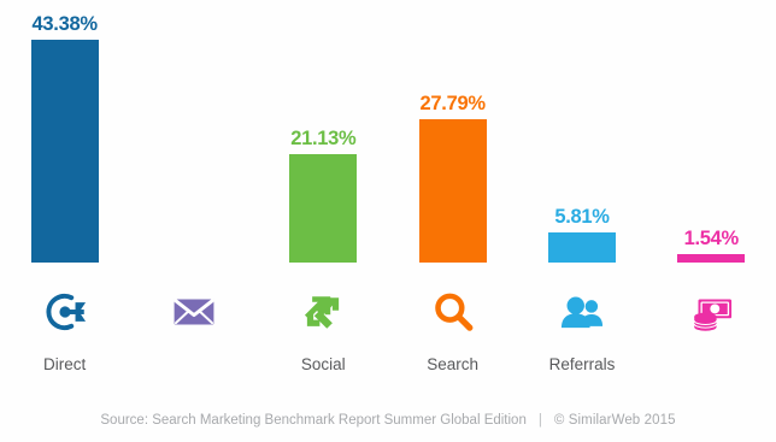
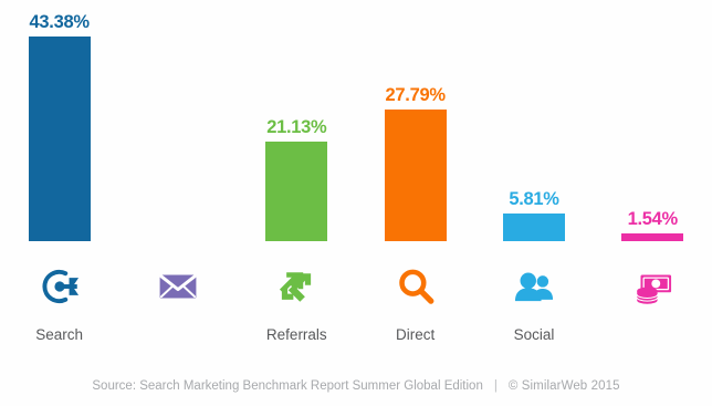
  43.38%
  21.13%
  27.79%
  5.81%
  1.54%
- Direct
+ Search
- Social
+ Referrals
- Search
+ Direct
- Referrals
+ Social
  Source: Search Marketing Benchmark Report Summer Global Edition
  |
  © SimilarWeb 2015
